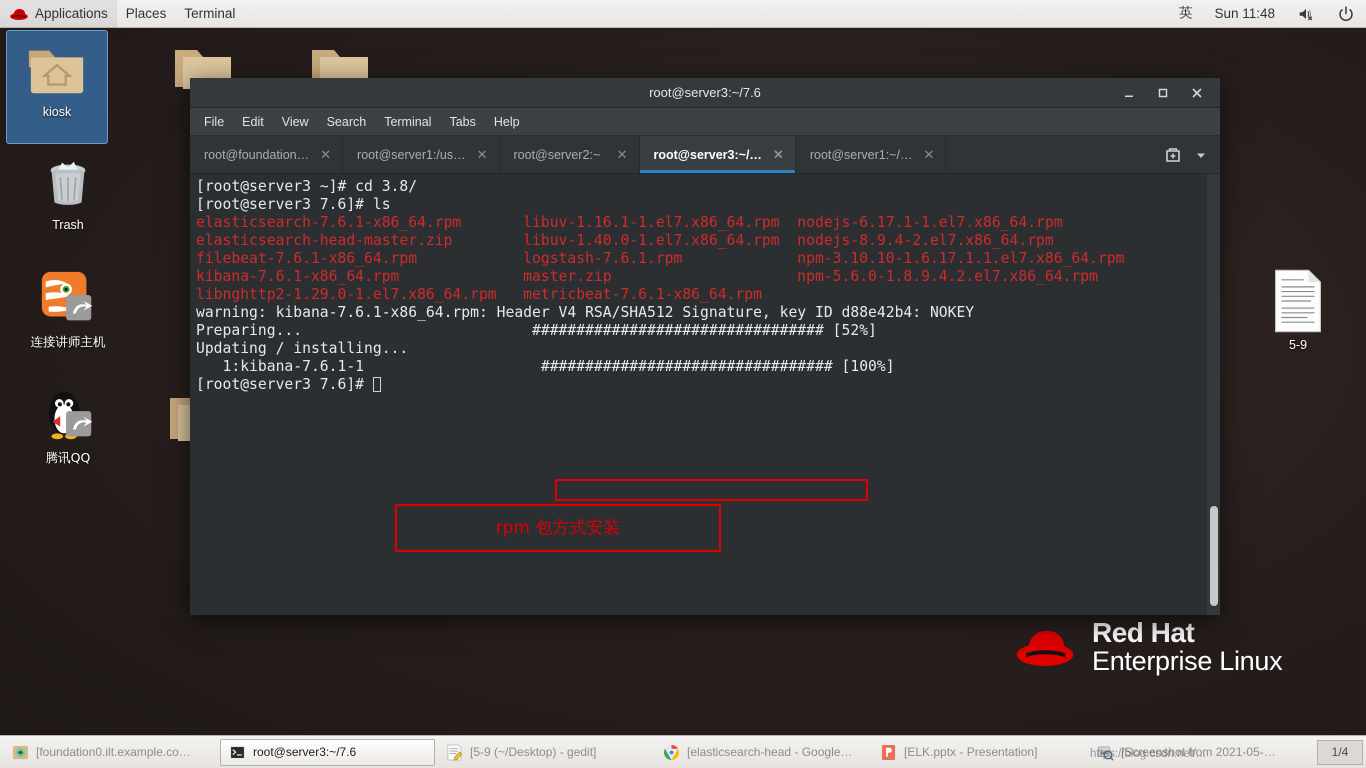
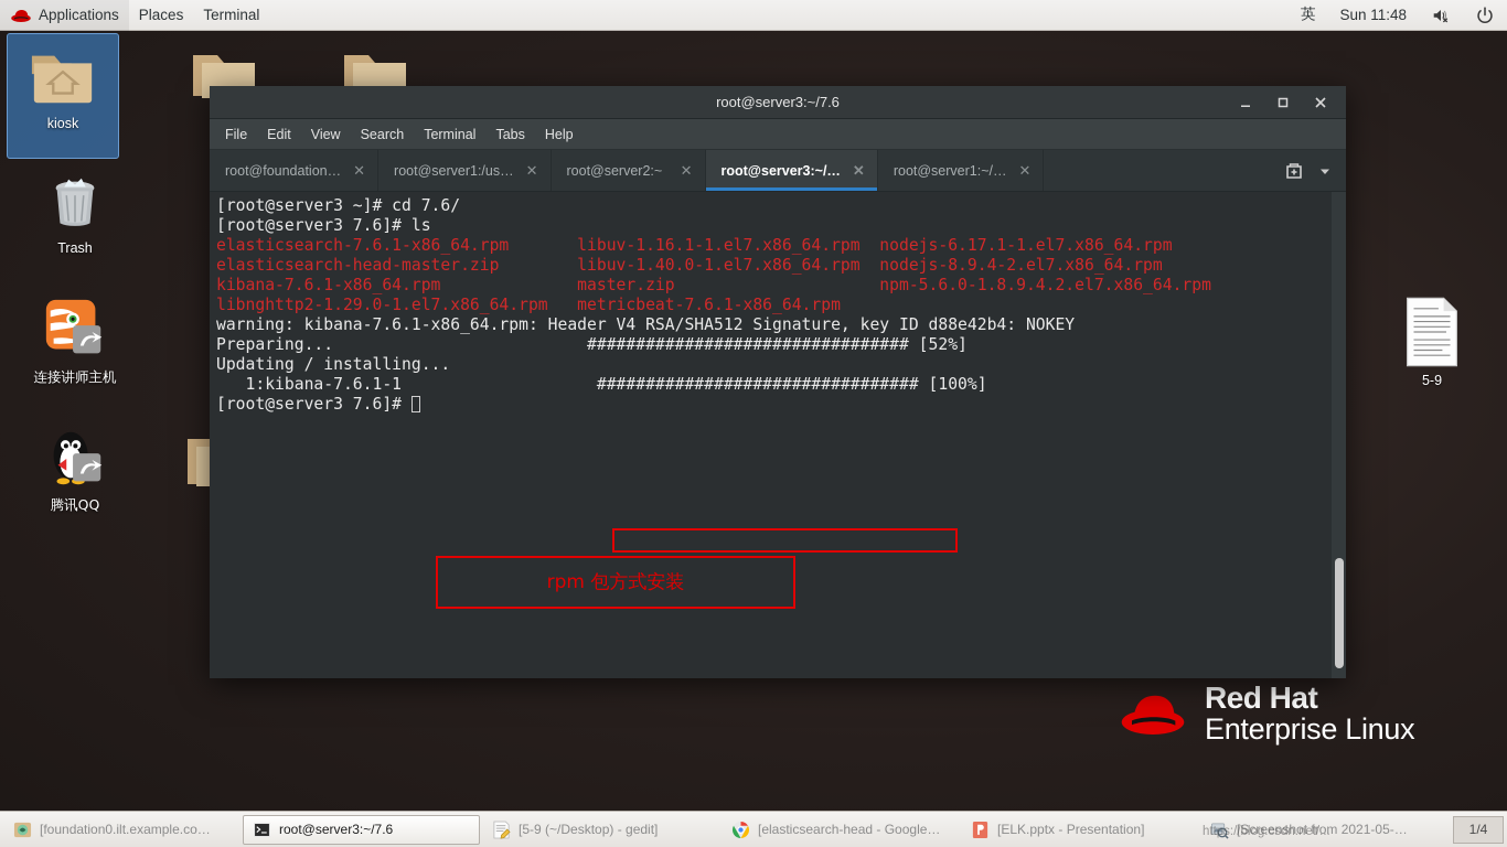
  Applications
  Places
  Terminal
  英
  Sun 11:48
  kiosk
  Trash
  连接讲师主机
  腾讯QQ
  5-9
  Red Hat
  Enterprise Linux
  root@server3:~/7.6
  File
  Edit
  View
  Search
  Terminal
  Tabs
  Help
  root@foundation…
  ✕
  root@server1:/us…
  ✕
  root@server2:~
  ✕
  root@server3:~/…
  ✕
  root@server1:~/…
  ✕
- [root@server3 ~]# cd 3.8/
+ [root@server3 ~]# cd 7.6/
  [root@server3 7.6]# ls
  elasticsearch-7.6.1-x86_64.rpm libuv-1.16.1-1.el7.x86_64.rpm nodejs-6.17.1-1.el7.x86_64.rpm
  elasticsearch-head-master.zip libuv-1.40.0-1.el7.x86_64.rpm nodejs-8.9.4-2.el7.x86_64.rpm
- filebeat-7.6.1-x86_64.rpm logstash-7.6.1.rpm npm-3.10.10-1.6.17.1.1.el7.x86_64.rpm
  kibana-7.6.1-x86_64.rpm master.zip npm-5.6.0-1.8.9.4.2.el7.x86_64.rpm
  libnghttp2-1.29.0-1.el7.x86_64.rpm metricbeat-7.6.1-x86_64.rpm
  warning: kibana-7.6.1-x86_64.rpm: Header V4 RSA/SHA512 Signature, key ID d88e42b4: NOKEY
  Preparing... ################################# [52%]
  Updating / installing...
  1:kibana-7.6.1-1 ################################# [100%]
  [root@server3 7.6]#
  rpm 包方式安装
  [foundation0.ilt.example.co…
  root@server3:~/7.6
  [5-9 (~/Desktop) - gedit]
  [elasticsearch-head - Google…
  [ELK.pptx - Presentation]
  [Screenshot from 2021-05-…
  1/4
  https://blog.csdn.net/...
